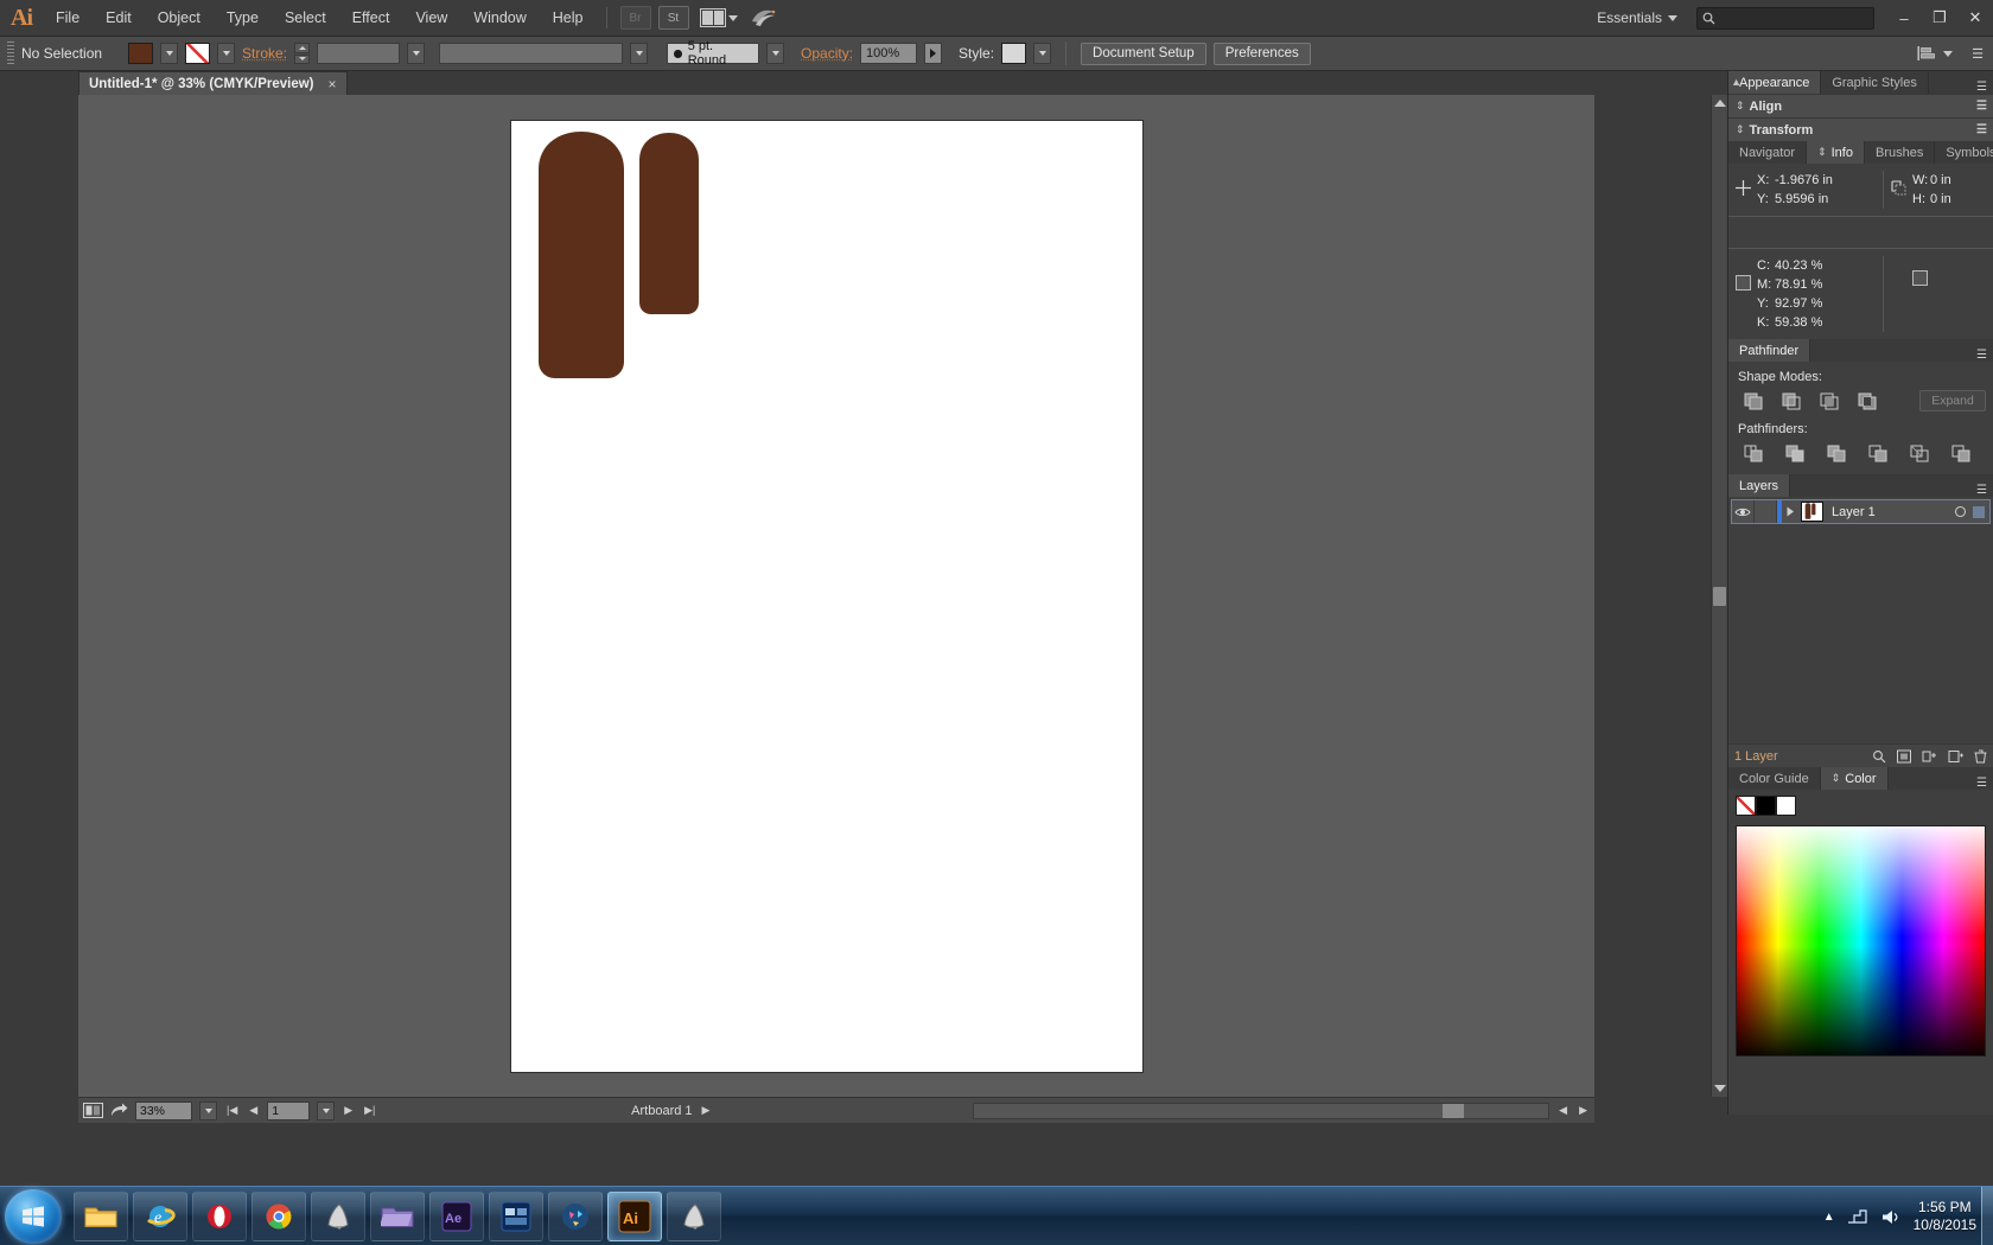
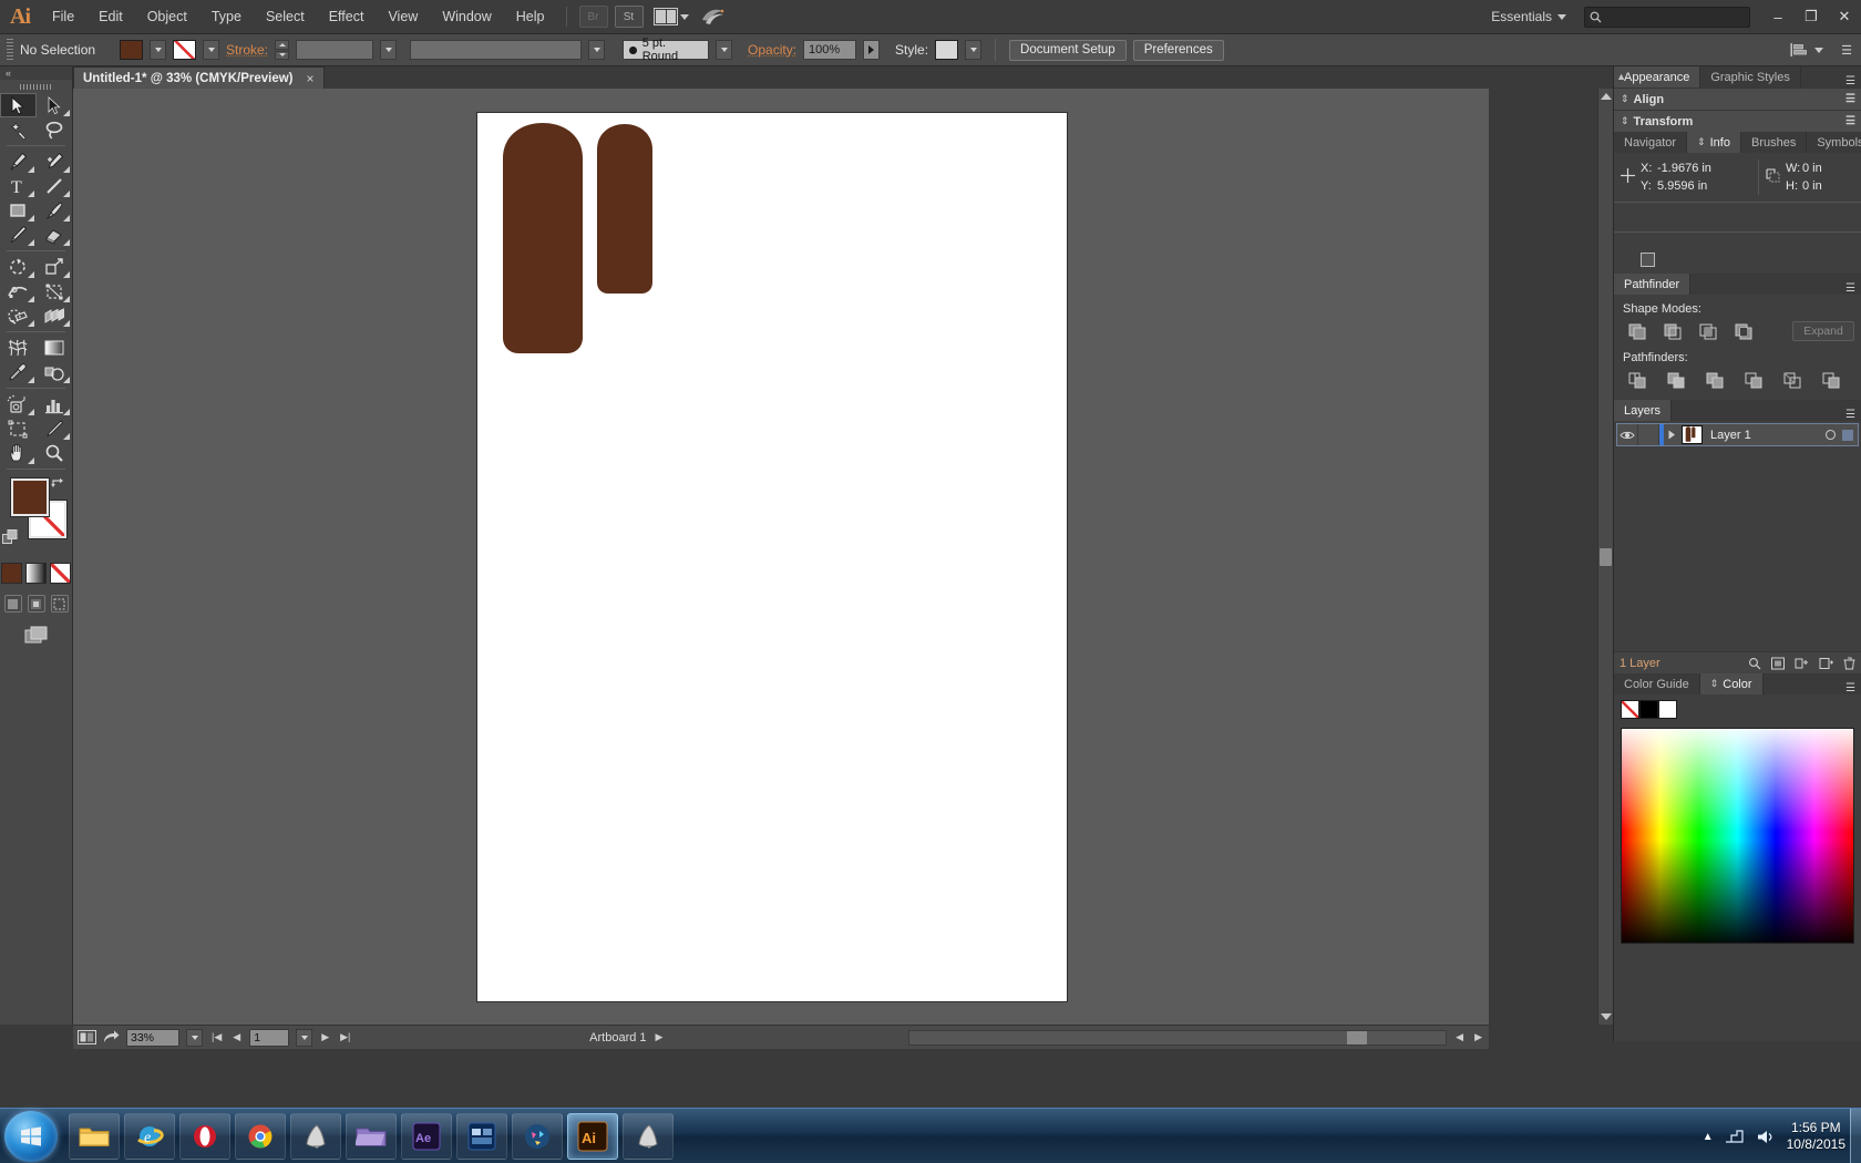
  Ai
  File
  Edit
  Object
  Type
  Select
  Effect
  View
  Window
  Help
  Br
  St
  Essentials
  –
  ❐
  ✕
  No Selection
  Stroke:
  5 pt. Round
  Opacity:
  100%
  Style:
  Document Setup
  Preferences
  ☰
  Untitled-1* @ 33% (CMYK/Preview)
  ×
+ «
+ T
  33%
  |◀
  ◀
  1
  ▶
  ▶|
  Artboard 1
  ▶
  ◀
  ▶
  Appearance
  Graphic Styles
  ☰
  ⇕
  Align
  ☰
  ⇕
  Transform
  ☰
  Navigator
  ⇕
  Info
  Brushes
  Symbol
  X: -1.9676 in
  Y: 5.9596 in
  W: 0 in
  H: 0 in
- C: 40.23 %
- M: 78.91 %
- Y: 92.97 %
- K: 59.38 %
  Pathfinder
  ☰
  Shape Modes:
  Expand
  Pathfinders:
  Layers
  ☰
  Layer 1
  1 Layer
  Color Guide
  ⇕
  Color
  ☰
  ▲
  e
  Ae
  Ai
  ▲
  1:56 PM
  10/8/2015
